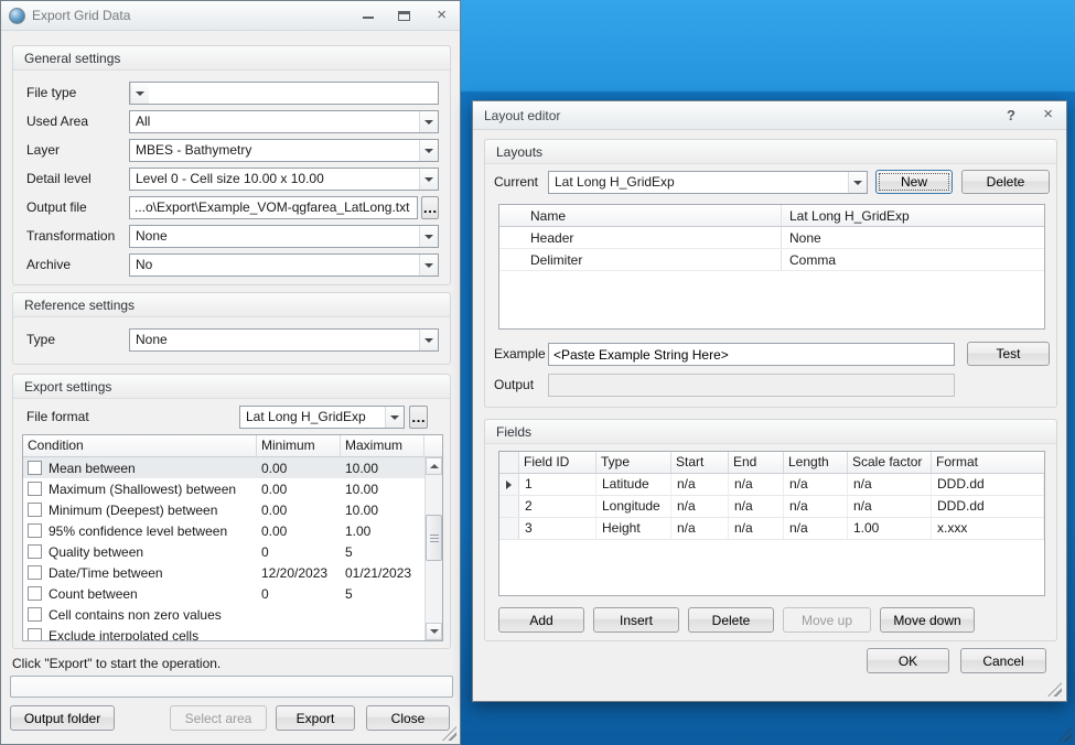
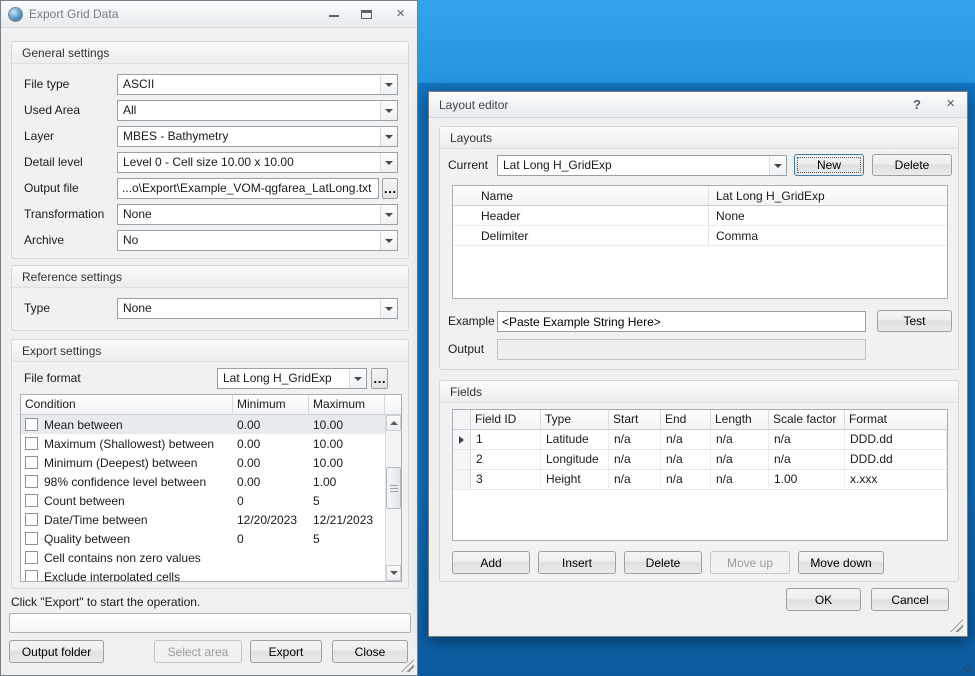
  Export Grid Data
  ×
  General settings
  File type
+ ASCII
  Used Area
  All
  Layer
  MBES - Bathymetry
  Detail level
  Level 0 - Cell size 10.00 x 10.00
  Output file
  ...o\Export\Example_VOM-qgfarea_LatLong.txt
  …
  Transformation
  None
  Archive
  No
  Reference settings
  Type
  None
  Export settings
  File format
  Lat Long H_GridExp
  …
  Condition
  Minimum
  Maximum
  Mean between
  0.00
  10.00
  Maximum (Shallowest) between
  0.00
  10.00
  Minimum (Deepest) between
  0.00
  10.00
- 95% confidence level between
+ 98% confidence level between
  0.00
  1.00
- Quality between
+ Count between
  0
  5
  Date/Time between
  12/20/2023
- 01/21/2023
+ 12/21/2023
- Count between
+ Quality between
  0
  5
  Cell contains non zero values
  Exclude interpolated cells
  Click "Export" to start the operation.
  Output folder
  Select area
  Export
  Close
  Layout editor
  ?
  ×
  Layouts
  Current
  Lat Long H_GridExp
  New
  Delete
  Name
  Lat Long H_GridExp
  Header
  None
  Delimiter
  Comma
  Example
  <Paste Example String Here>
  Test
  Output
  Fields
  Field ID
  Type
  Start
  End
  Length
  Scale factor
  Format
  1
  Latitude
  n/a
  n/a
  n/a
  n/a
  DDD.dd
  2
  Longitude
  n/a
  n/a
  n/a
  n/a
  DDD.dd
  3
  Height
  n/a
  n/a
  n/a
  1.00
  x.xxx
  Add
  Insert
  Delete
  Move up
  Move down
  OK
  Cancel
